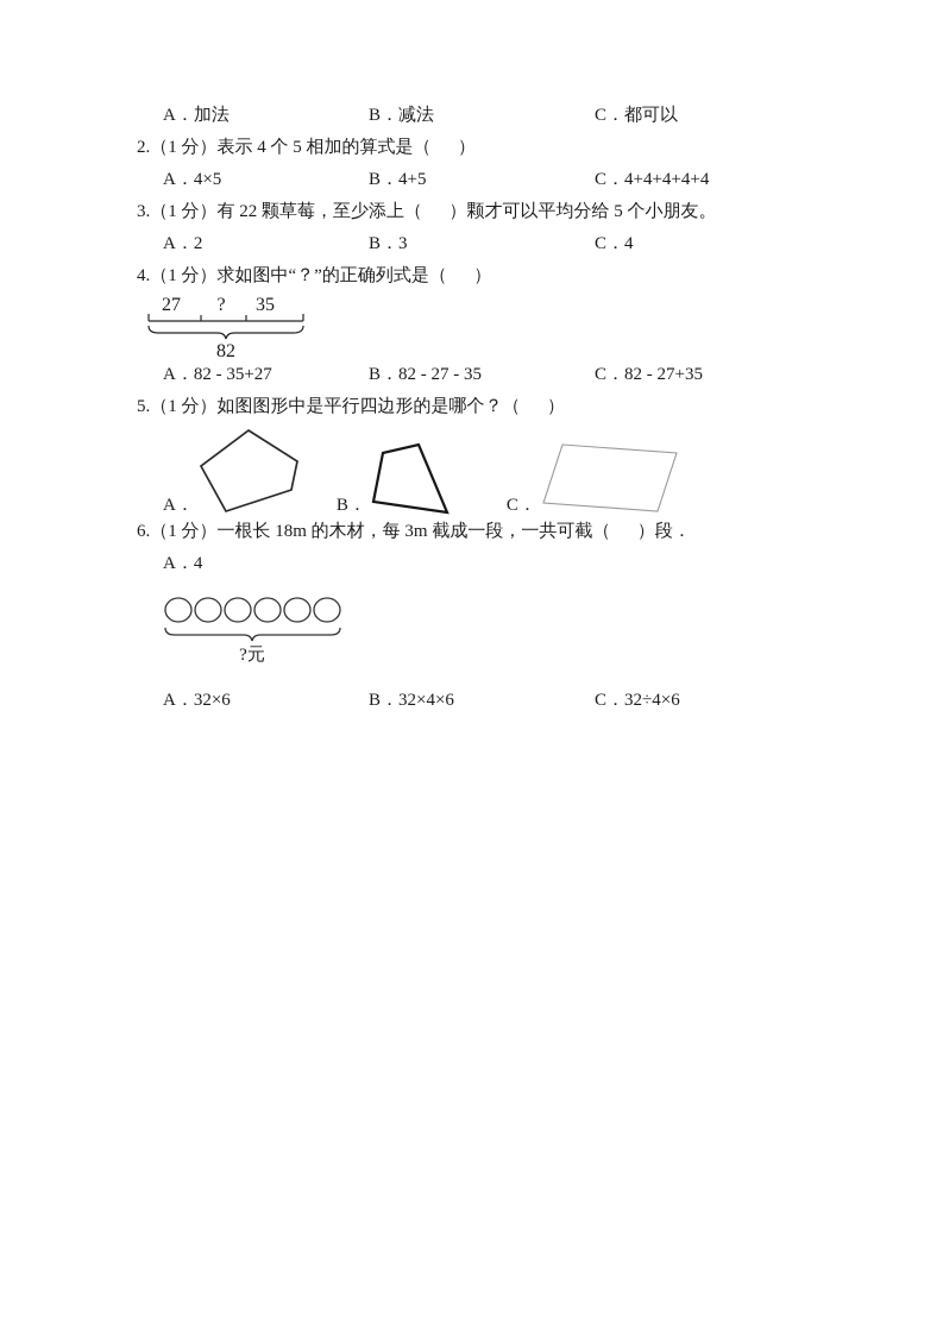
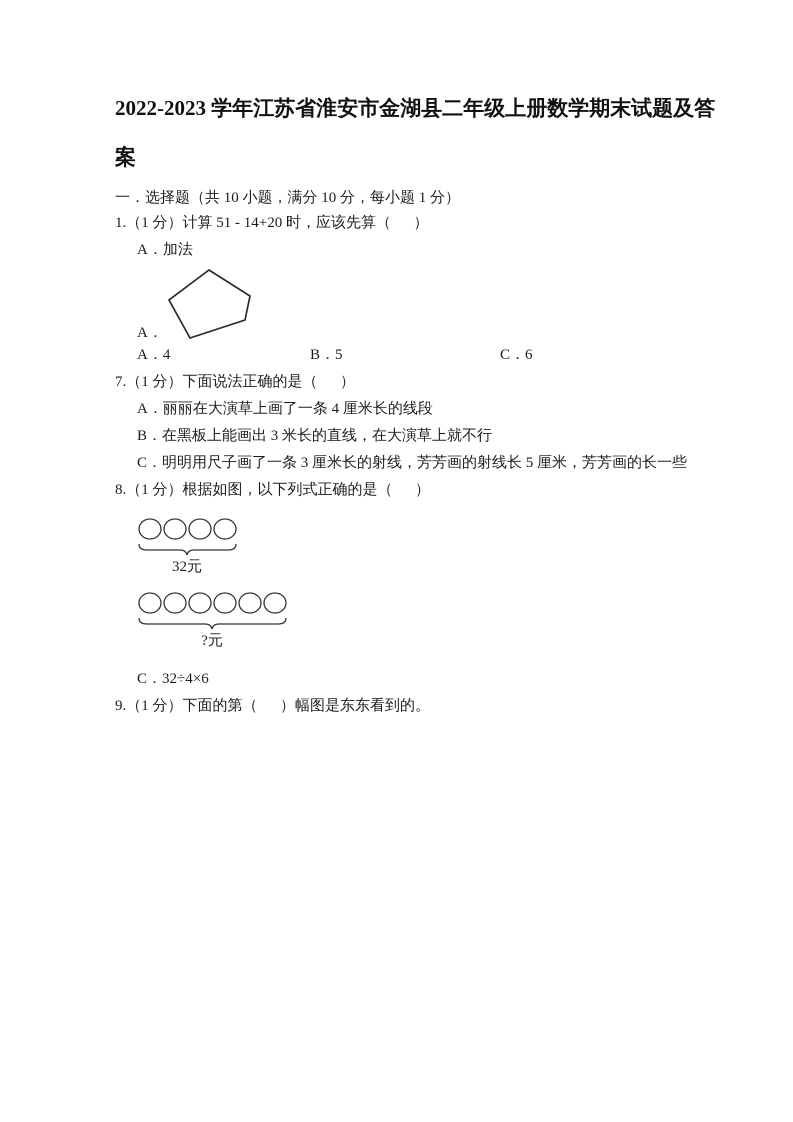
+ 2022-2023 学年江苏省淮安市金湖县二年级上册数学期末试题及答案
+ 一．选择题（共 10 小题，满分 10 分，每小题 1 分）
+ 1.（1 分）计算 51 - 14+20 时，应该先算（ ）
  A．加法
- B．减法
- C．都可以
- 2.（1 分）表示 4 个 5 相加的算式是（ ）
- A．4×5
- B．4+5
- C．4+4+4+4+4
- 3.（1 分）有 22 颗草莓，至少添上（ ）颗才可以平均分给 5 个小朋友。
- A．2
- B．3
- C．4
- 4.（1 分）求如图中“？”的正确列式是（ ）
- 27
- ?
- 35
- 82
- A．82 - 35+27
- B．82 - 27 - 35
- C．82 - 27+35
- 5.（1 分）如图图形中是平行四边形的是哪个？（ ）
  A．
- B．
- C．
- 6.（1 分）一根长 18m 的木材，每 3m 截成一段，一共可截（ ）段．
  A．4
+ B．5
+ C．6
+ 7.（1 分）下面说法正确的是（ ）
+ A．丽丽在大演草上画了一条 4 厘米长的线段
+ B．在黑板上能画出 3 米长的直线，在大演草上就不行
+ C．明明用尺子画了一条 3 厘米长的射线，芳芳画的射线长 5 厘米，芳芳画的长一些
+ 8.（1 分）根据如图，以下列式正确的是（ ）
+ 32元
  ?元
- A．32×6
- B．32×4×6
  C．32÷4×6
+ 9.（1 分）下面的第（ ）幅图是东东看到的。
